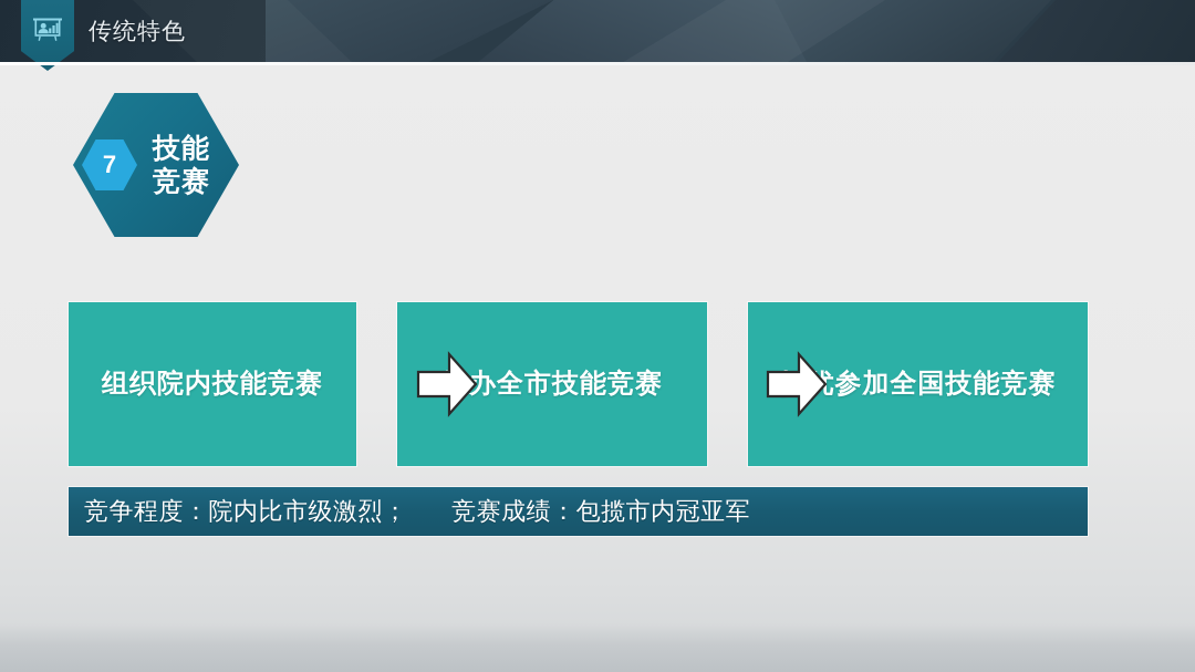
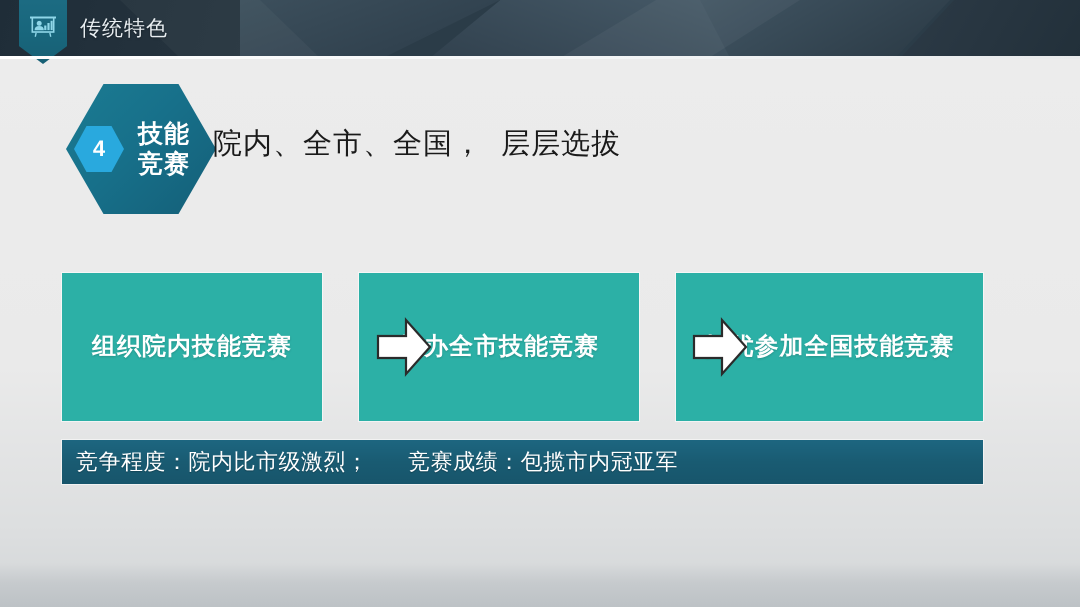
  传统特色
- 7
+ 4
  技能
  竞赛
+ 院内、全市、全国， 层层选拔
  组织院内技能竞赛
  办全市技能竞赛
  参加全国技能竞赛
  竞争程度：院内比市级激烈； 竞赛成绩：包揽市内冠亚军
